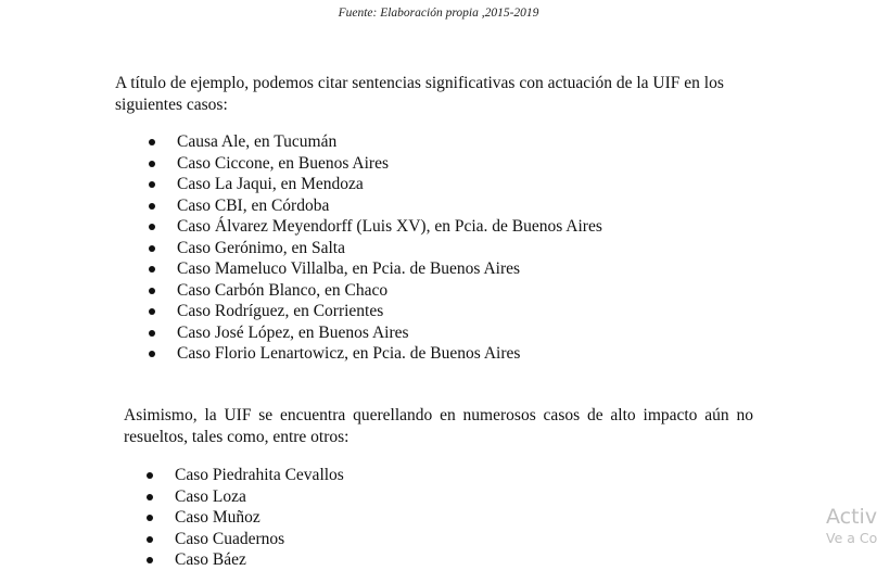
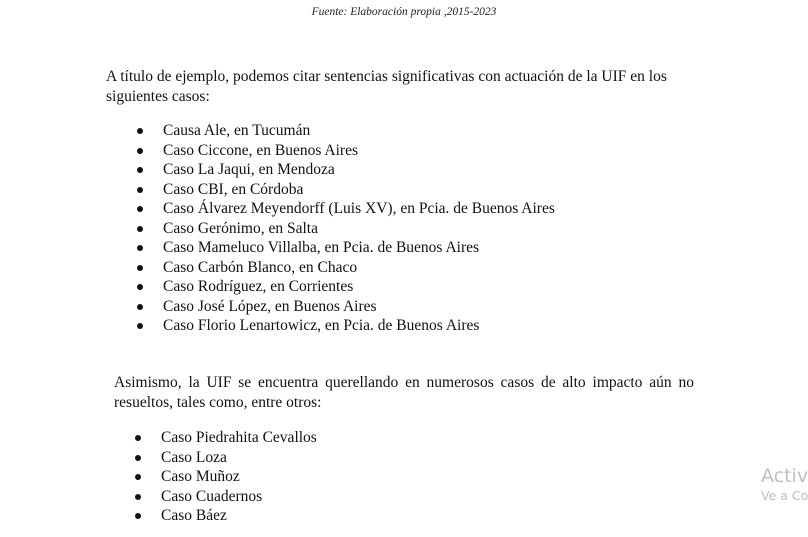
- Fuente: Elaboración propia ,2015-2019
+ Fuente: Elaboración propia ,2015-2023
  A título de ejemplo, podemos citar sentencias significativas con actuación de la UIF en los siguientes casos:
  Causa Ale, en Tucumán
  Caso Ciccone, en Buenos Aires
  Caso La Jaqui, en Mendoza
  Caso CBI, en Córdoba
  Caso Álvarez Meyendorff (Luis XV), en Pcia. de Buenos Aires
  Caso Gerónimo, en Salta
  Caso Mameluco Villalba, en Pcia. de Buenos Aires
  Caso Carbón Blanco, en Chaco
  Caso Rodríguez, en Corrientes
  Caso José López, en Buenos Aires
  Caso Florio Lenartowicz, en Pcia. de Buenos Aires
  Asimismo, la UIF se encuentra querellando en numerosos casos de alto impacto aún no resueltos, tales como, entre otros:
  Caso Piedrahita Cevallos
  Caso Loza
  Caso Muñoz
  Caso Cuadernos
  Caso Báez
  Activ
  Ve a Co
